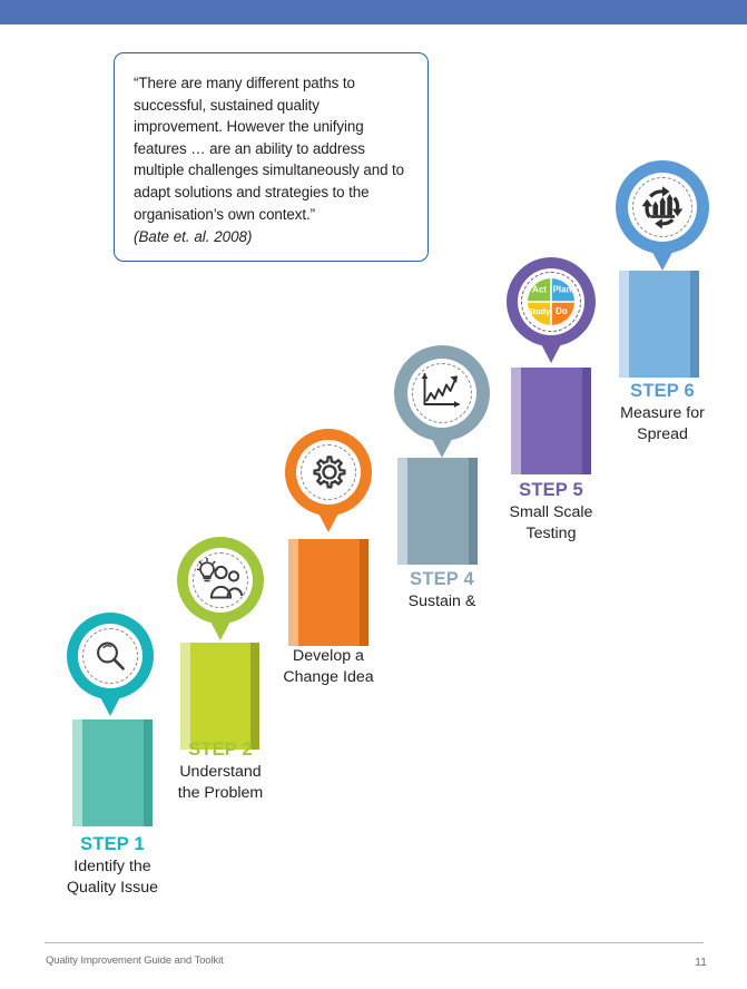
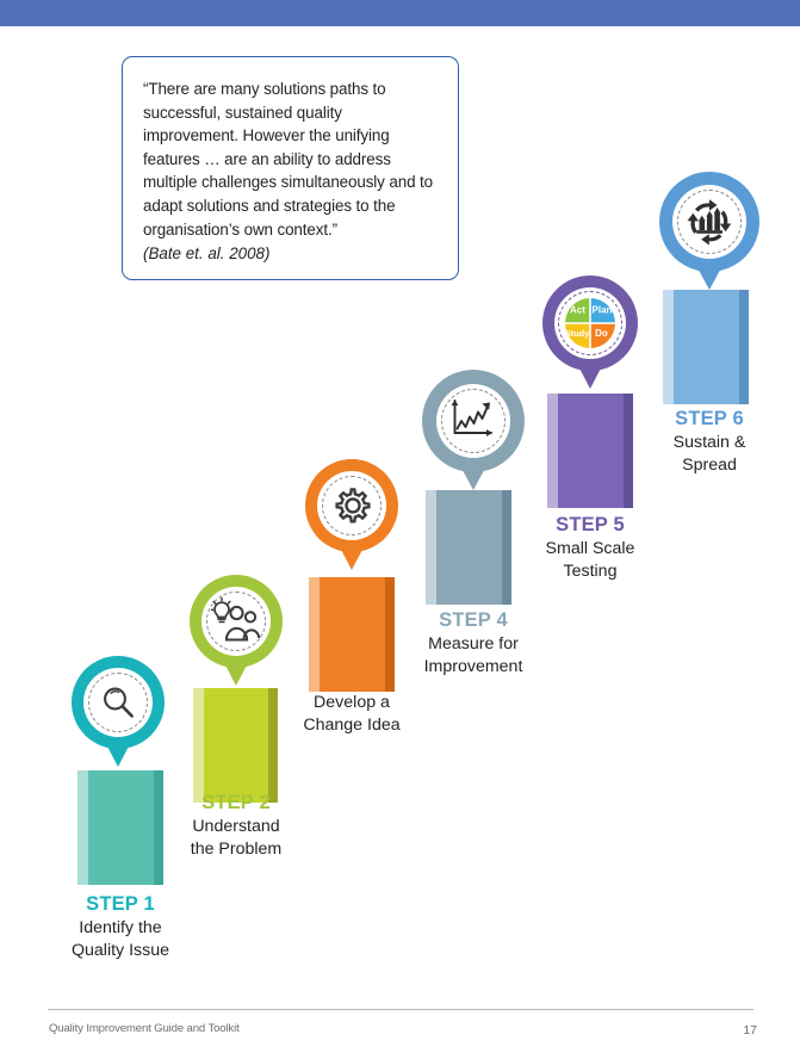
- “There are many different paths to successful, sustained quality improvement. However the unifying features … are an ability to address multiple challenges simultaneously and to adapt solutions and strategies to the organisation’s own context.”
+ “There are many solutions paths to successful, sustained quality improvement. However the unifying features … are an ability to address multiple challenges simultaneously and to adapt solutions and strategies to the organisation’s own context.”
  (Bate et. al. 2008)
  STEP 1
  Identify the
  Quality Issue
  STEP 2
  Understand
  the Problem
  Develop a
  Change Idea
  STEP 4
- Sustain &
+ Measure for
+ Improvement
  Act
  Plan
  Study
  Do
  STEP 5
  Small Scale
  Testing
  STEP 6
- Measure for
+ Sustain &
  Spread
  Quality Improvement Guide and Toolkit
- 11
+ 17
